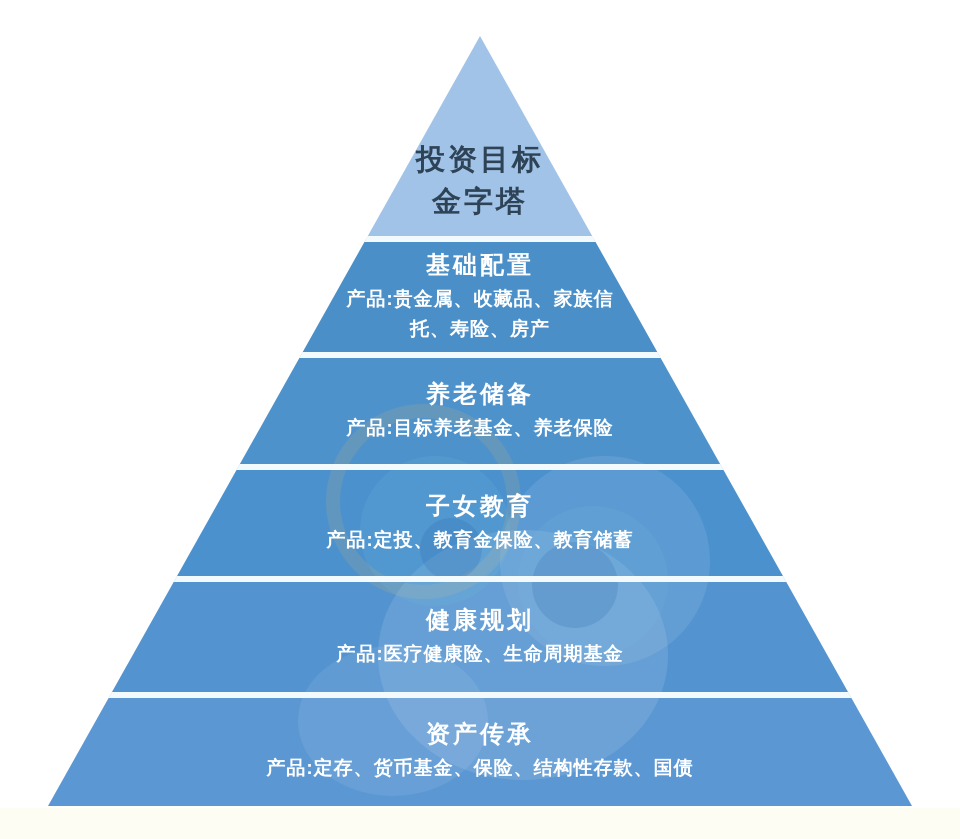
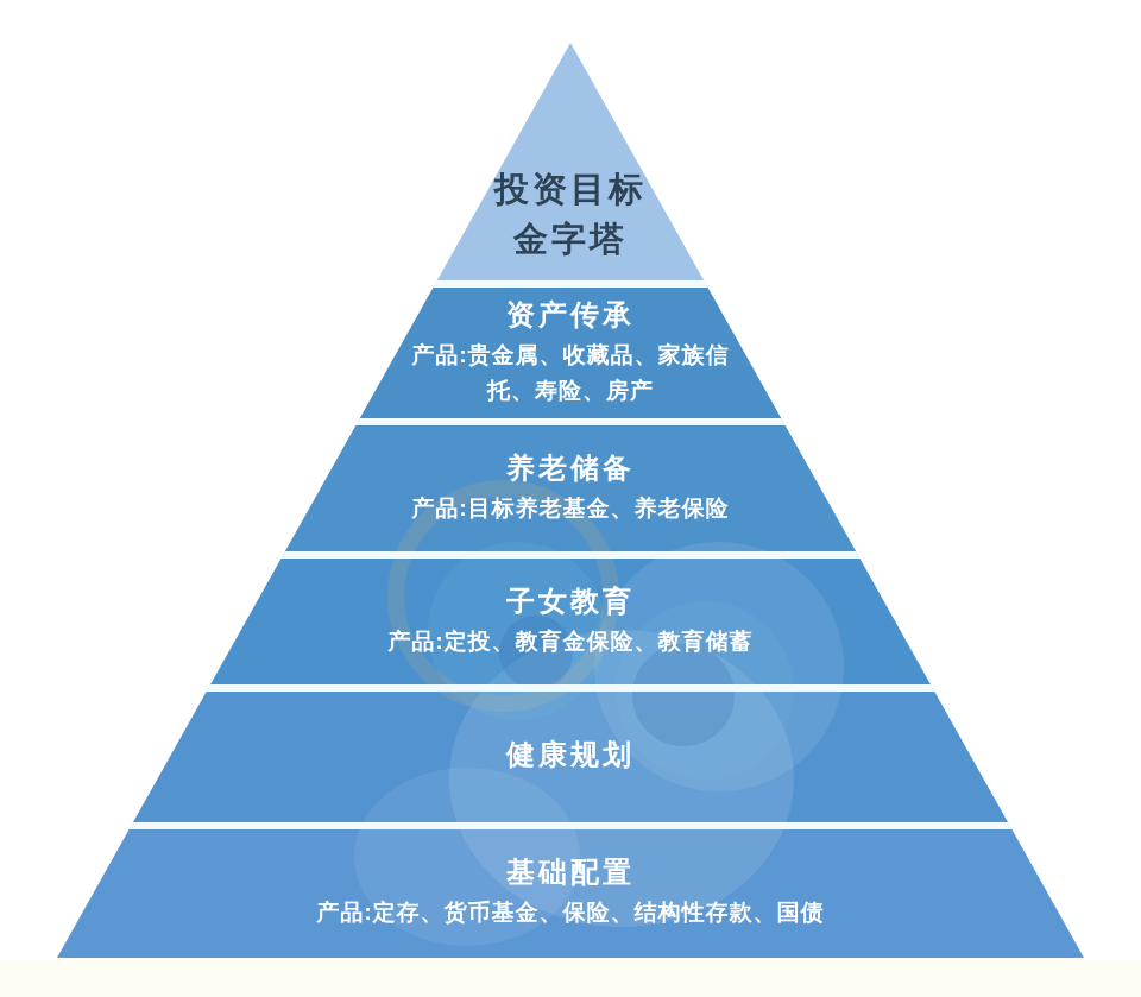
  投资目标
  金字塔
- 基础配置
+ 资产传承
  产品:贵金属、收藏品、家族信托、寿险、房产
  养老储备
  产品:目标养老基金、养老保险
  子女教育
  产品:定投、教育金保险、教育储蓄
  健康规划
- 产品:医疗健康险、生命周期基金
- 资产传承
+ 基础配置
  产品:定存、货币基金、保险、结构性存款、国债
